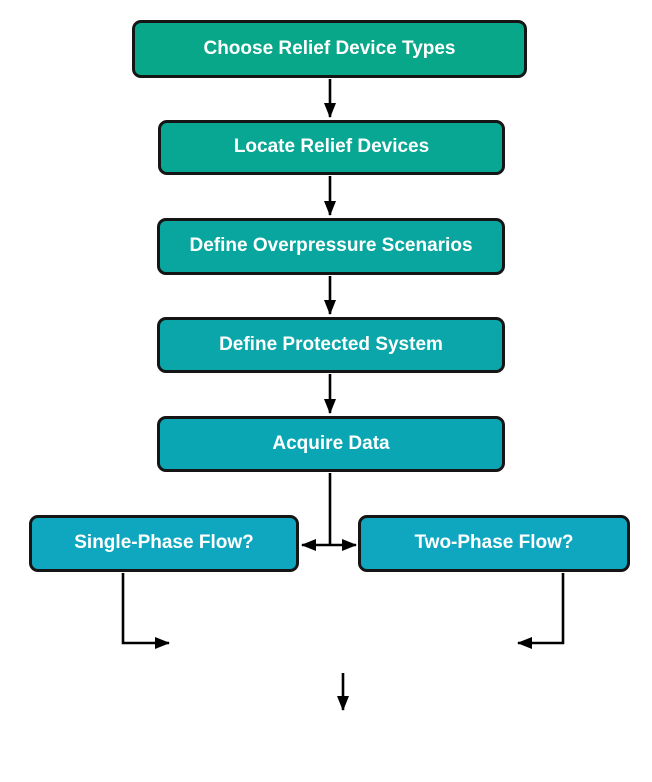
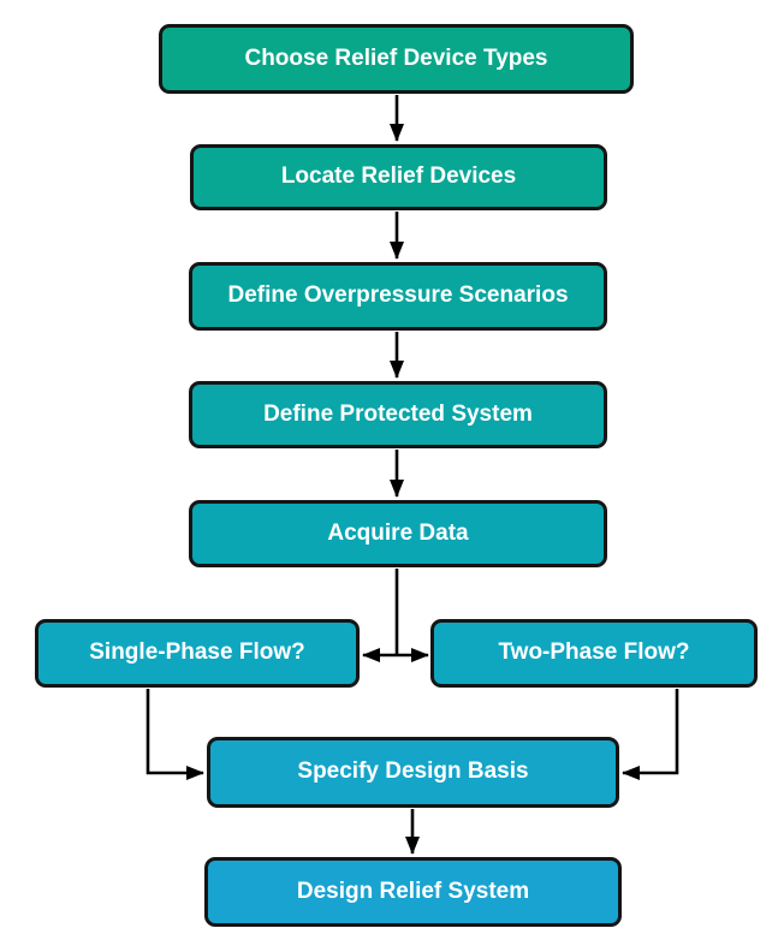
  Choose Relief Device Types
  Locate Relief Devices
  Define Overpressure Scenarios
  Define Protected System
  Acquire Data
  Single-Phase Flow?
  Two-Phase Flow?
+ Specify Design Basis
+ Design Relief System
